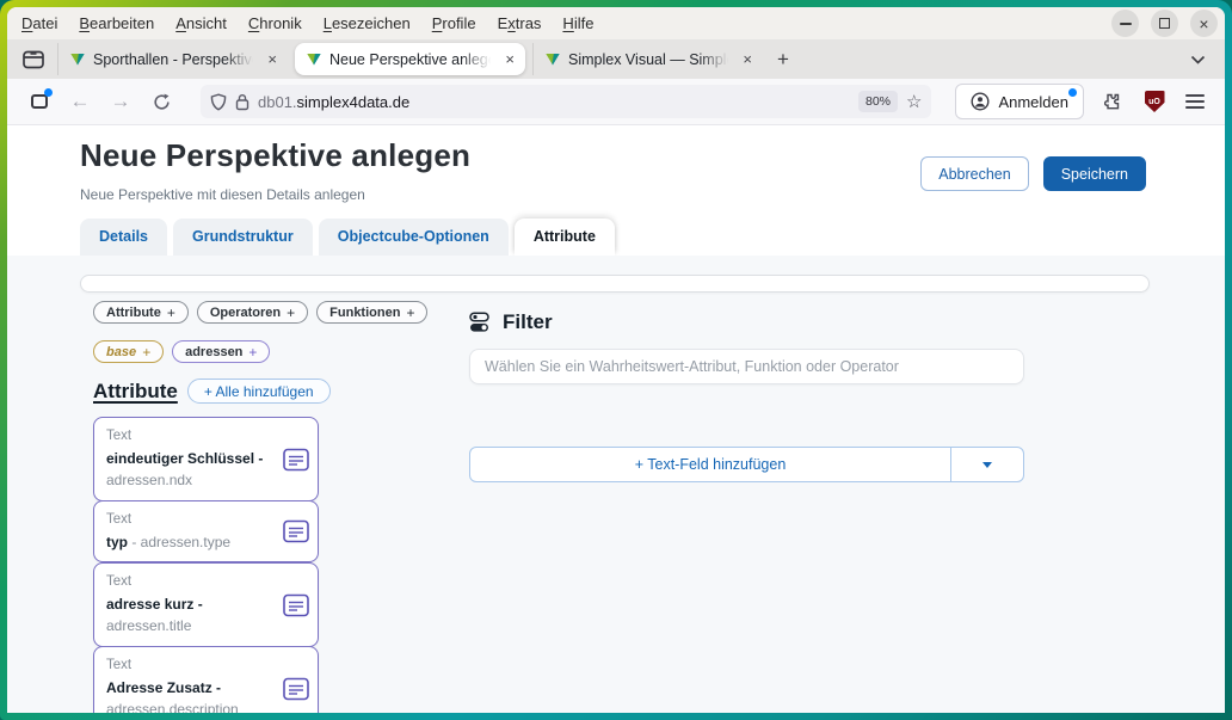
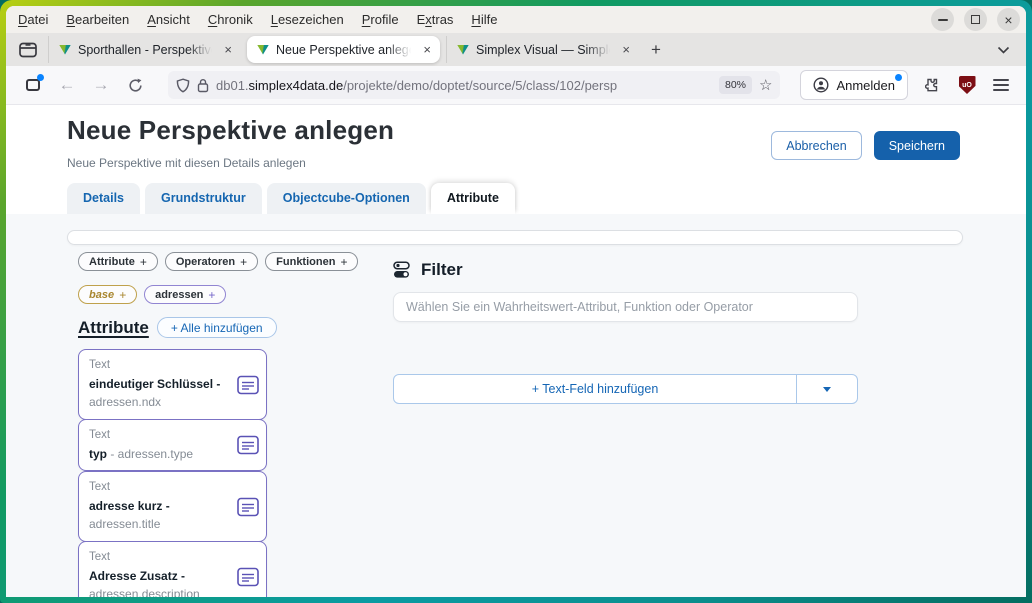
  Datei
  Bearbeiten
  Ansicht
  Chronik
  Lesezeichen
  Profile
  Extras
  Hilfe
  ×
  Sporthallen - Perspektive
  ×
  Neue Perspektive anlege
  ×
  Simplex Visual — Simple
  ×
  +
  ←
  →
  db01.
  simplex4data.de
+ /projekte/demo/doptet/source/5/class/102/persp
  80%
  ☆
  Anmelden
  Neue Perspektive anlegen
  Neue Perspektive mit diesen Details anlegen
  Abbrechen
  Speichern
  Details
  Grundstruktur
  Objectcube-Optionen
  Attribute
  Attribute
  +
  Operatoren
  +
  Funktionen
  +
  base
  +
  adressen
  +
  Attribute
  + Alle hinzufügen
  Text
  eindeutiger Schlüssel - adressen.ndx
  Text
  typ - adressen.type
  Text
  adresse kurz - adressen.title
  Text
  Adresse Zusatz - adressen.description
  Filter
  Wählen Sie ein Wahrheitswert-Attribut, Funktion oder Operator
  + Text-Feld hinzufügen
